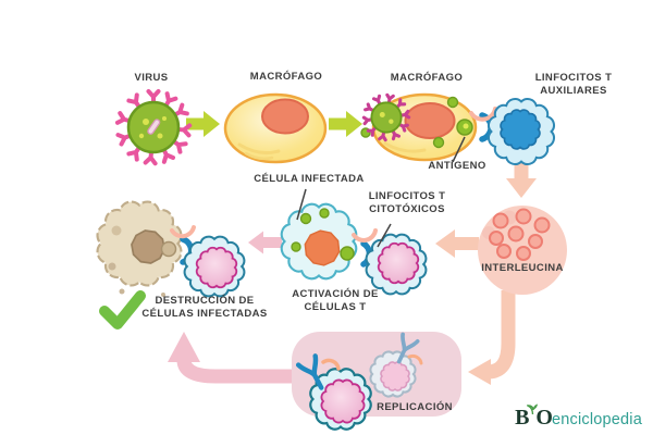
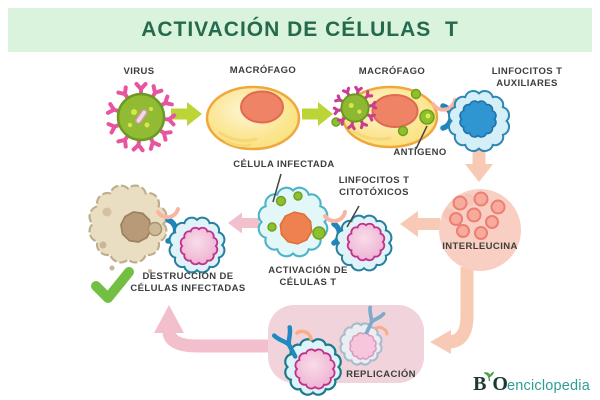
+ ACTIVACIÓN DE CÉLULAS T
  VIRUS
  MACRÓFAGO
  MACRÓFAGO
  LINFOCITOS T
  AUXILIARES
  ANTÍGENO
  CÉLULA INFECTADA
  LINFOCITOS T
  CITOTÓXICOS
  INTERLEUCINA
  ACTIVACIÓN DE
  CÉLULAS T
  DESTRUCCIÓN DE
  CÉLULAS INFECTADAS
  REPLICACIÓN
  B
  O
  enciclopedia
